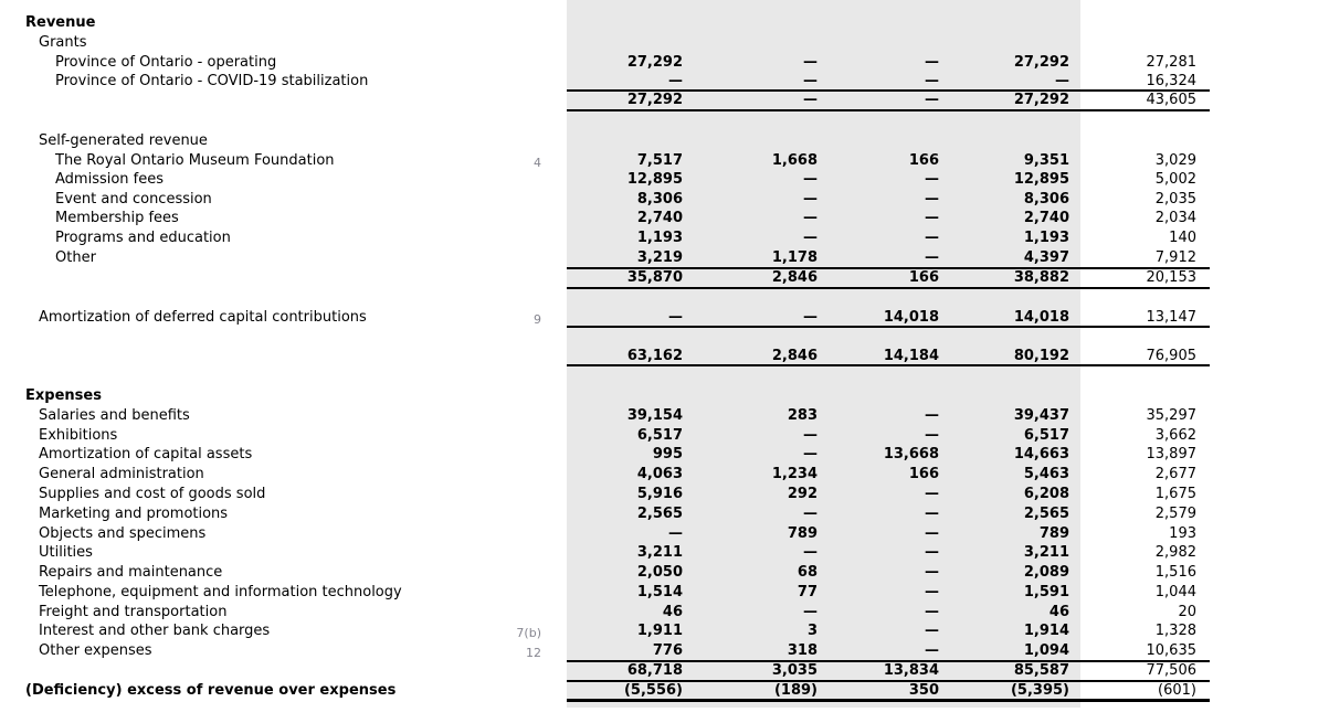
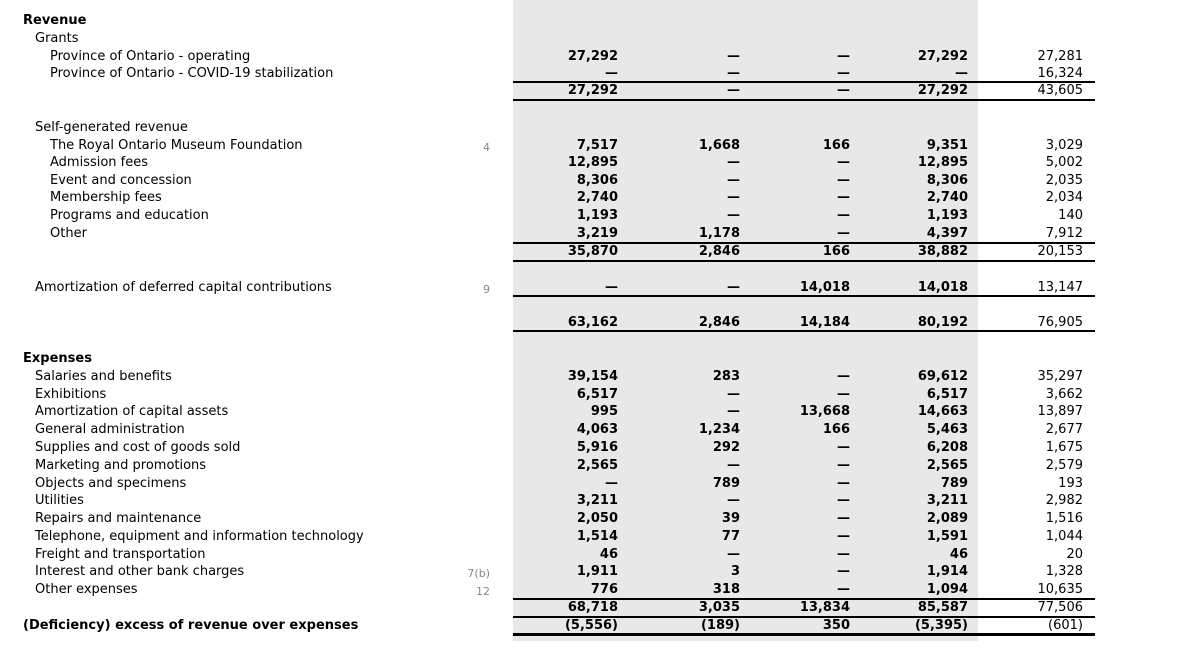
  Revenue
  Grants
  Province of Ontario - operating
  27,292
  —
  —
  27,292
  27,281
  Province of Ontario - COVID-19 stabilization
  —
  —
  —
  —
  16,324
  27,292
  —
  —
  27,292
  43,605
  Self-generated revenue
  The Royal Ontario Museum Foundation
  4
  7,517
  1,668
  166
  9,351
  3,029
  Admission fees
  12,895
  —
  —
  12,895
  5,002
  Event and concession
  8,306
  —
  —
  8,306
  2,035
  Membership fees
  2,740
  —
  —
  2,740
  2,034
  Programs and education
  1,193
  —
  —
  1,193
  140
  Other
  3,219
  1,178
  —
  4,397
  7,912
  35,870
  2,846
  166
  38,882
  20,153
  Amortization of deferred capital contributions
  9
  —
  —
  14,018
  14,018
  13,147
  63,162
  2,846
  14,184
  80,192
  76,905
  Expenses
  Salaries and benefits
  39,154
  283
  —
- 39,437
+ 69,612
  35,297
  Exhibitions
  6,517
  —
  —
  6,517
  3,662
  Amortization of capital assets
  995
  —
  13,668
  14,663
  13,897
  General administration
  4,063
  1,234
  166
  5,463
  2,677
  Supplies and cost of goods sold
  5,916
  292
  —
  6,208
  1,675
  Marketing and promotions
  2,565
  —
  —
  2,565
  2,579
  Objects and specimens
  —
  789
  —
  789
  193
  Utilities
  3,211
  —
  —
  3,211
  2,982
  Repairs and maintenance
  2,050
- 68
+ 39
  —
  2,089
  1,516
  Telephone, equipment and information technology
  1,514
  77
  —
  1,591
  1,044
  Freight and transportation
  46
  —
  —
  46
  20
  Interest and other bank charges
  7(b)
  1,911
  3
  —
  1,914
  1,328
  Other expenses
  12
  776
  318
  —
  1,094
  10,635
  68,718
  3,035
  13,834
  85,587
  77,506
  (Deficiency) excess of revenue over expenses
  (5,556)
  (189)
  350
  (5,395)
  (601)
